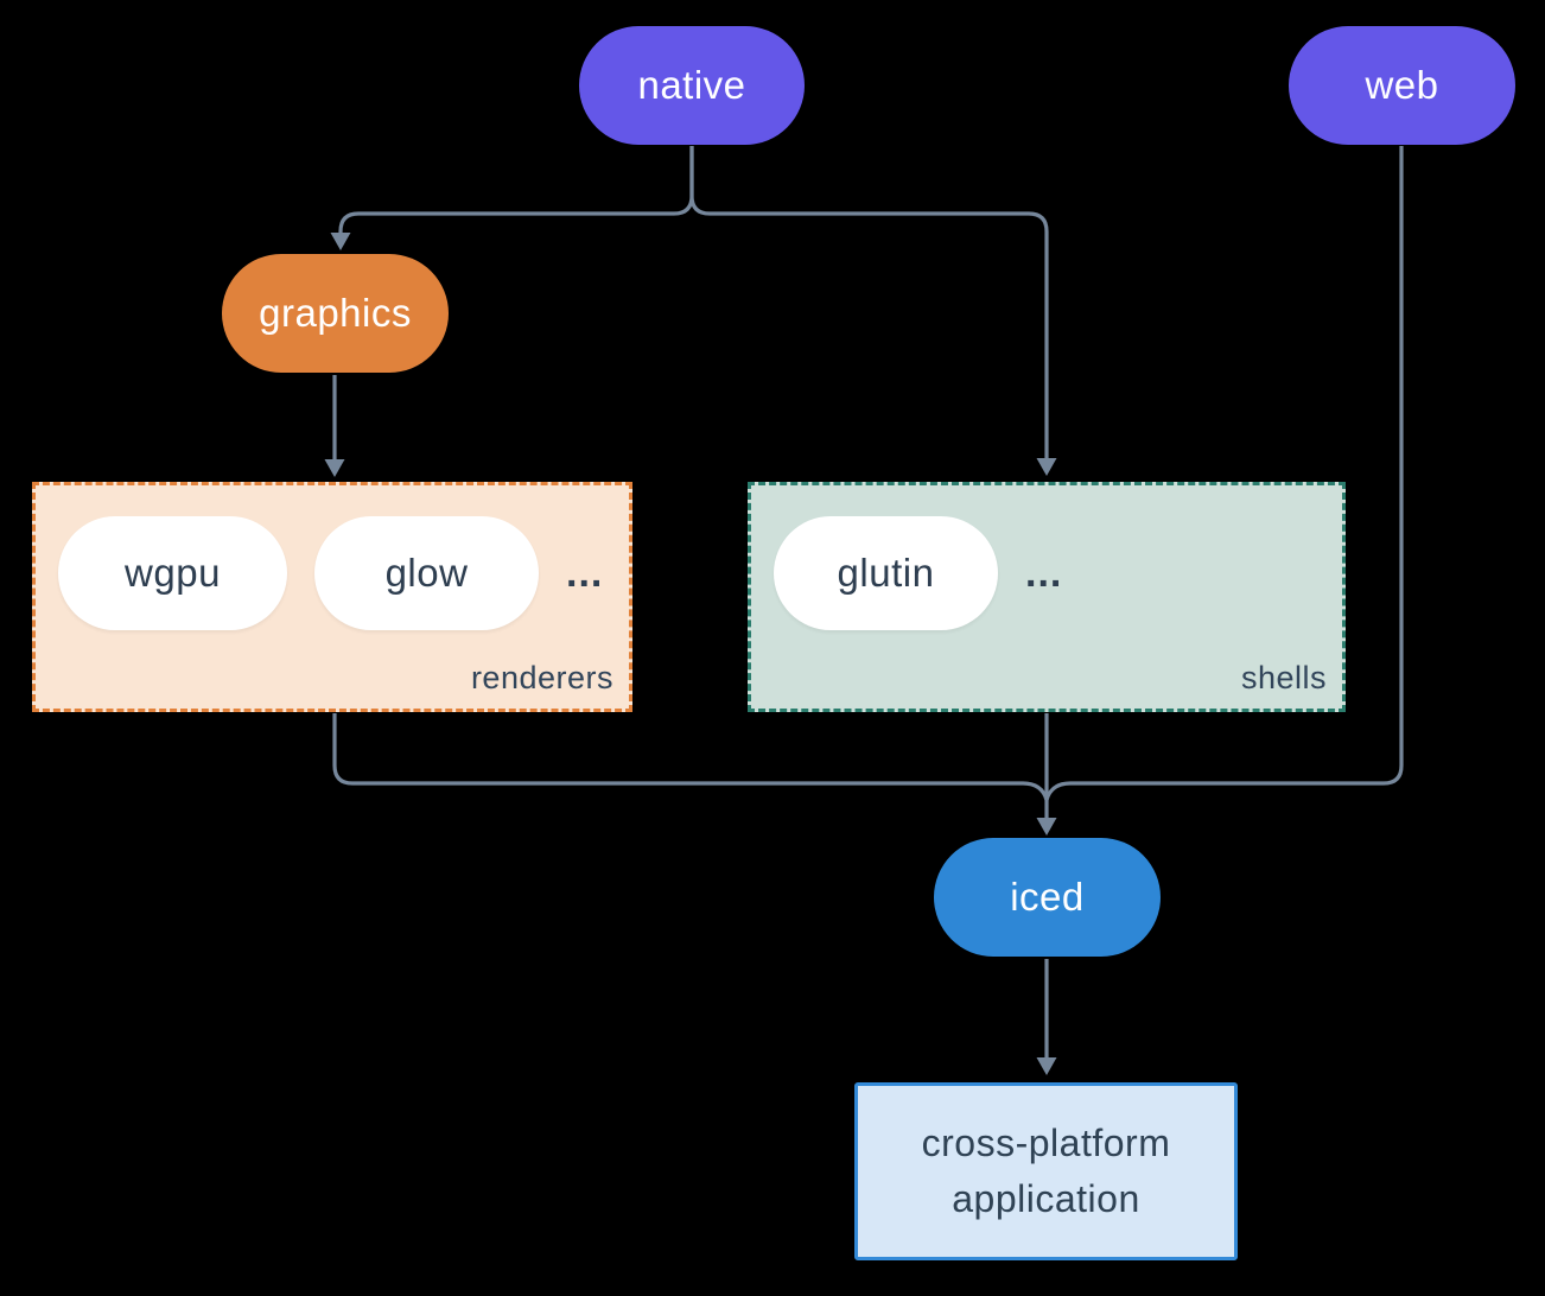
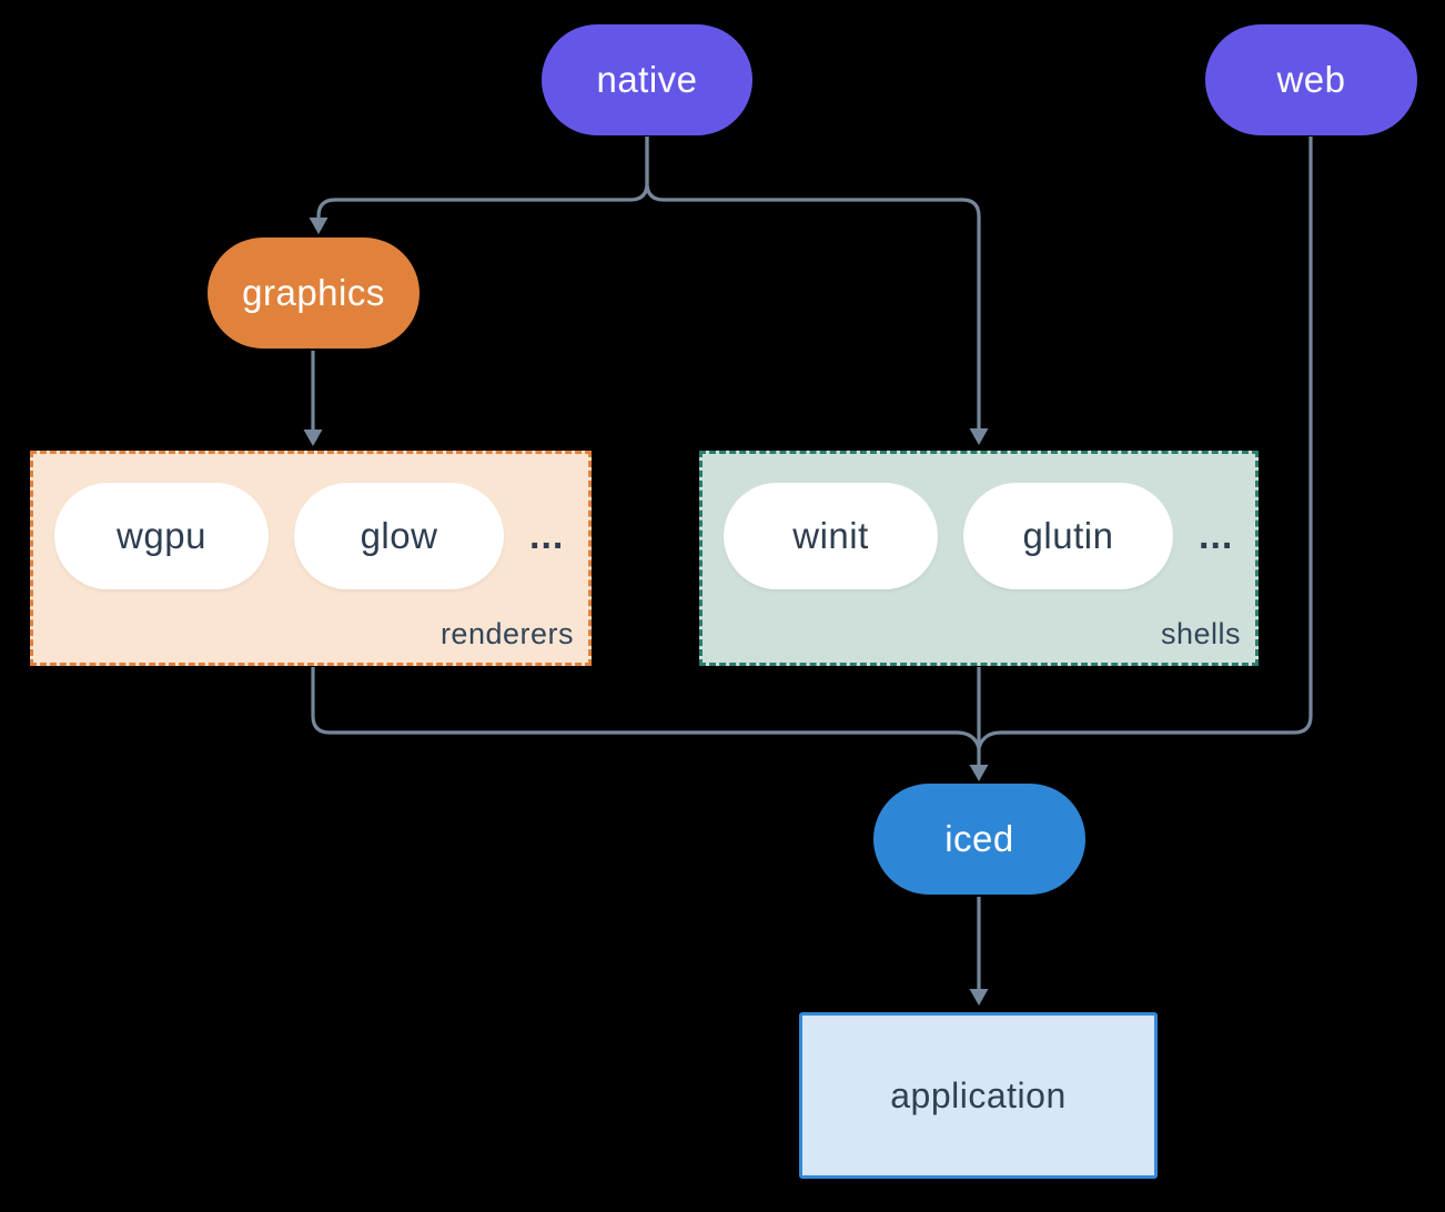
  native
  web
  graphics
  wgpu
  glow
  ...
  renderers
+ winit
  glutin
  ...
  shells
  iced
- cross-platform
  application
